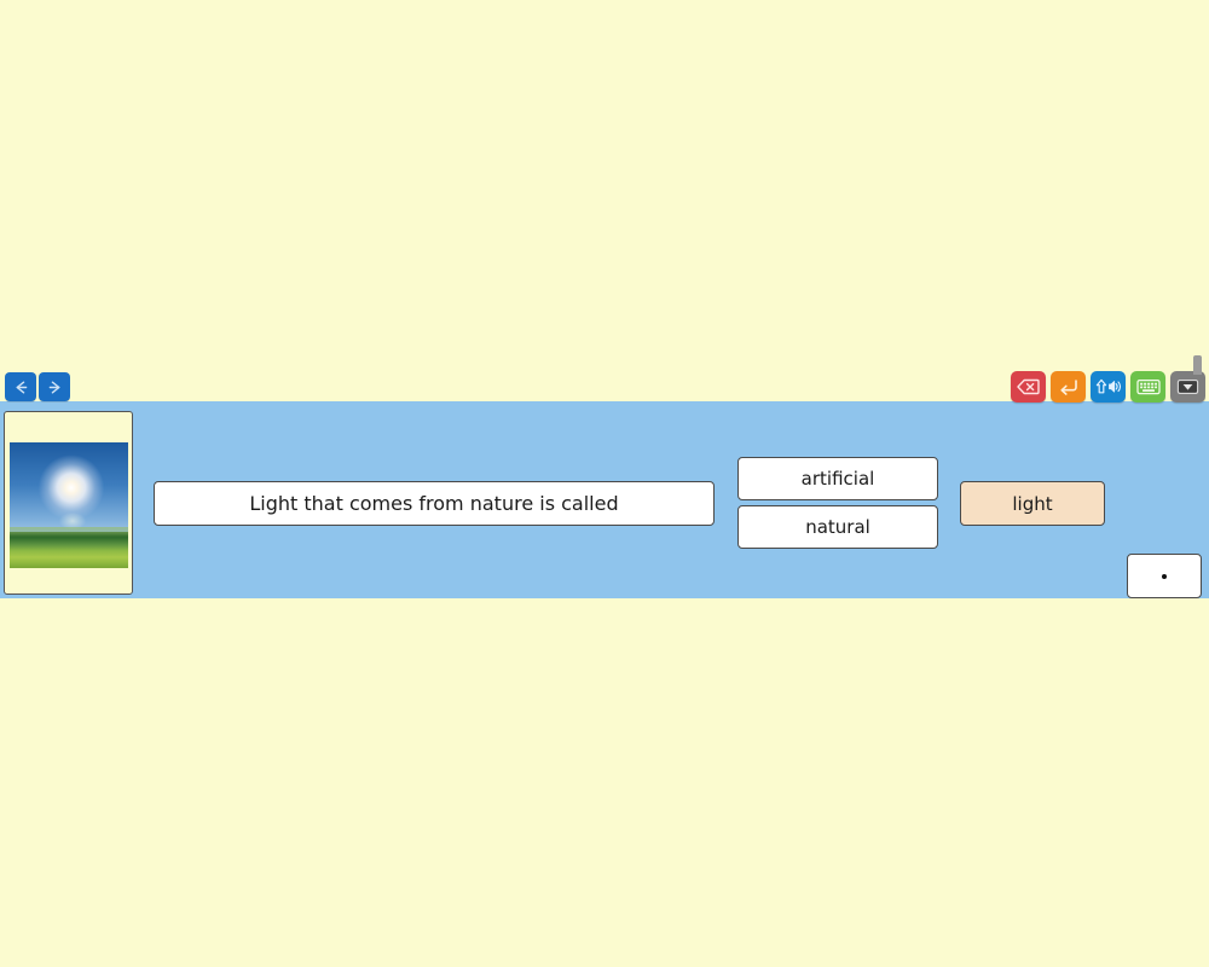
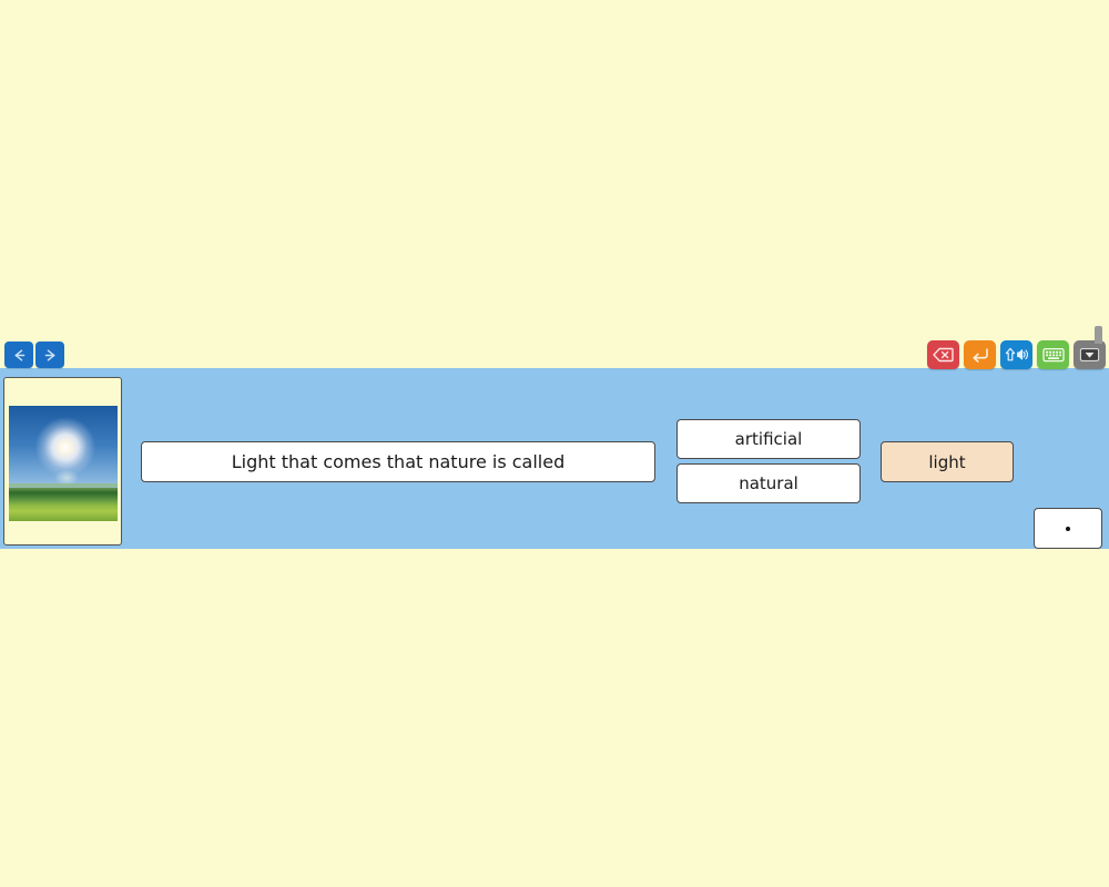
- Light that comes from nature is called
+ Light that comes that nature is called
  artificial
  natural
  light
